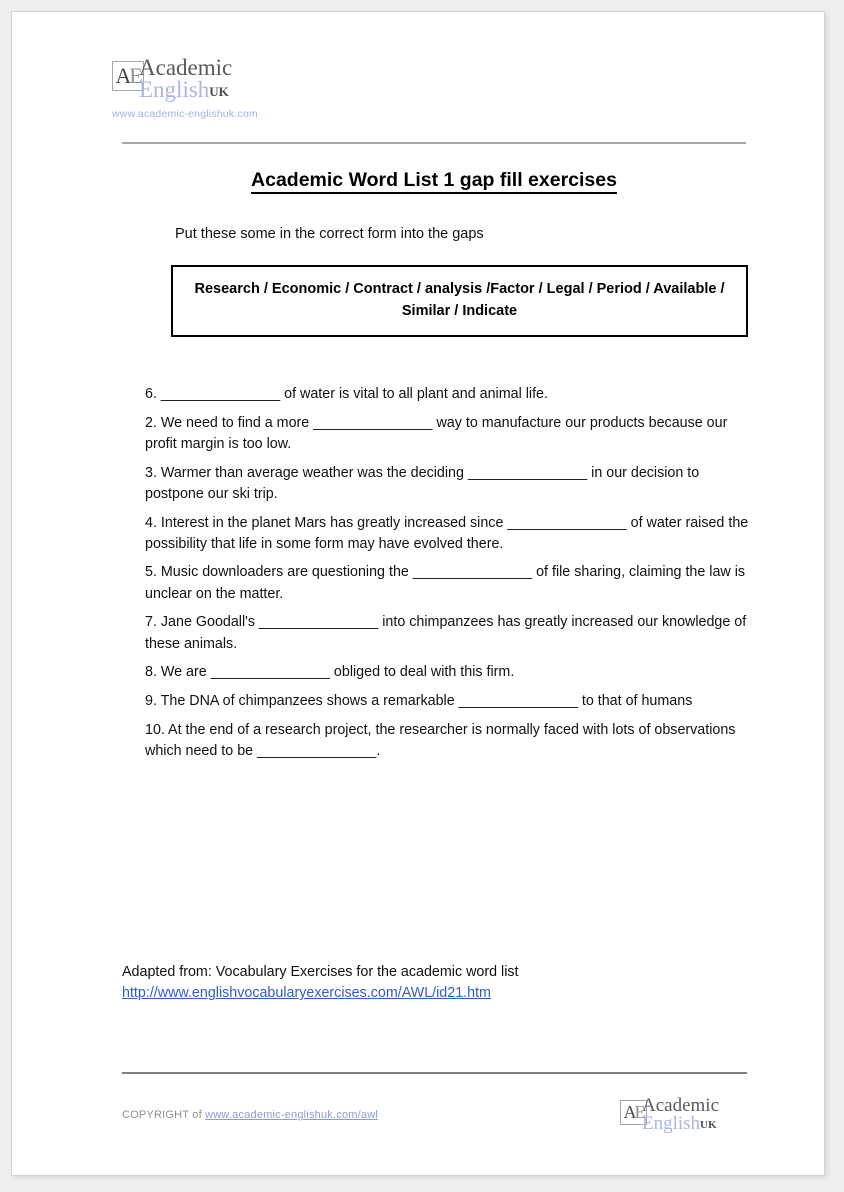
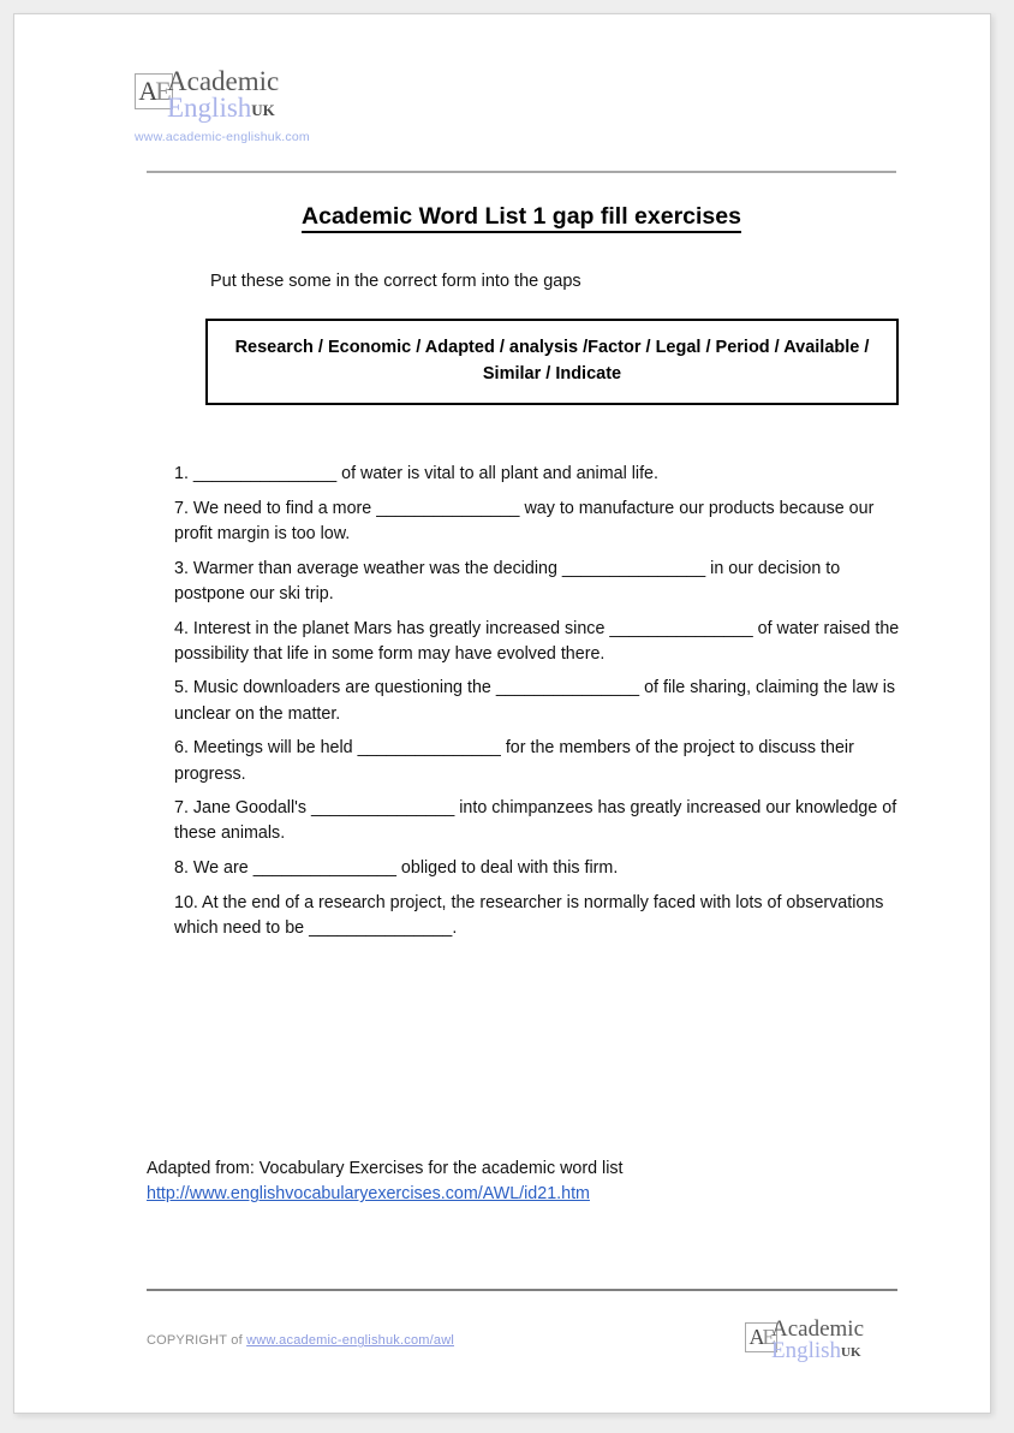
  A
  E
  Academic
  EnglishUK
  www.academic-englishuk.com
  Academic Word List 1 gap fill exercises
  Put these some in the correct form into the gaps
- Research / Economic / Contract / analysis /Factor / Legal / Period / Available / Similar / Indicate
+ Research / Economic / Adapted / analysis /Factor / Legal / Period / Available / Similar / Indicate
- 6. _______________ of water is vital to all plant and animal life.
+ 1. _______________ of water is vital to all plant and animal life.
- 2. We need to find a more _______________ way to manufacture our products because our profit margin is too low.
+ 7. We need to find a more _______________ way to manufacture our products because our profit margin is too low.
  3. Warmer than average weather was the deciding _______________ in our decision to postpone our ski trip.
  4. Interest in the planet Mars has greatly increased since _______________ of water raised the possibility that life in some form may have evolved there.
  5. Music downloaders are questioning the _______________ of file sharing, claiming the law is unclear on the matter.
+ 6. Meetings will be held _______________ for the members of the project to discuss their progress.
  7. Jane Goodall's _______________ into chimpanzees has greatly increased our knowledge of these animals.
  8. We are _______________ obliged to deal with this firm.
- 9. The DNA of chimpanzees shows a remarkable _______________ to that of humans
  10. At the end of a research project, the researcher is normally faced with lots of observations which need to be _______________.
  Adapted from: Vocabulary Exercises for the academic word list
  http://www.englishvocabularyexercises.com/AWL/id21.htm
  COPYRIGHT of www.academic-englishuk.com/awl
  A
  E
  Academic
  EnglishUK
